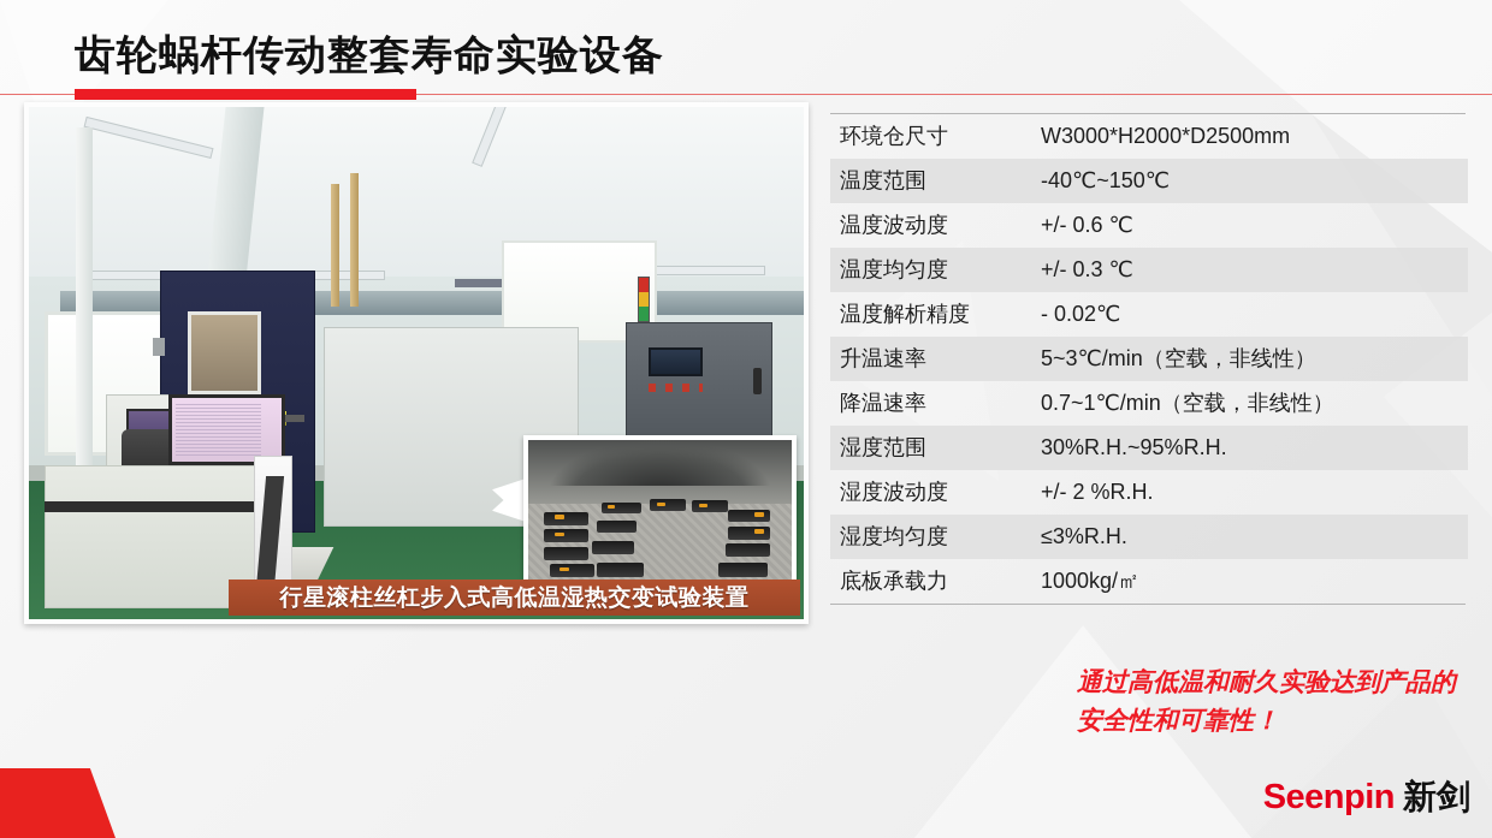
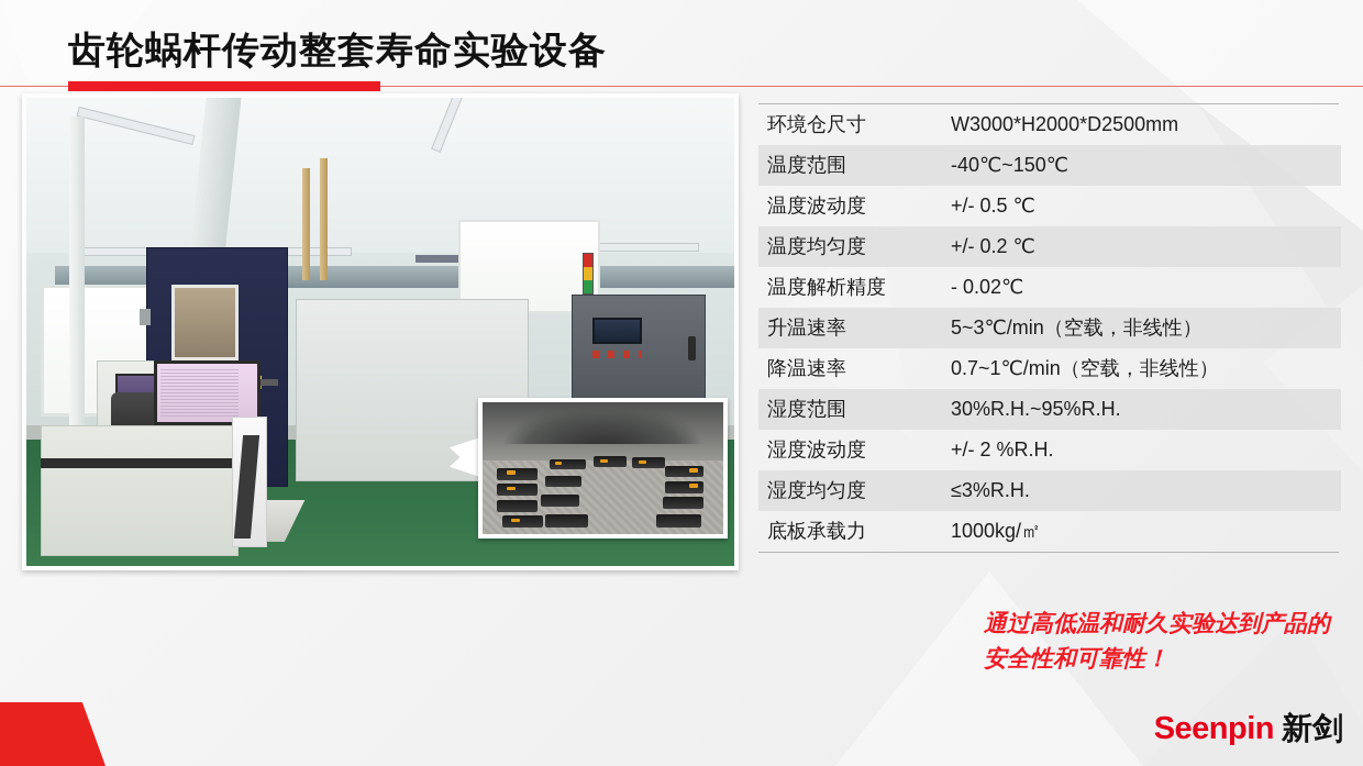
  齿轮蜗杆传动整套寿命实验设备
- 行星滚柱丝杠步入式高低温湿热交变试验装置
  环境仓尺寸
  W3000*H2000*D2500mm
  温度范围
  -40℃~150℃
  温度波动度
- +/- 0.6 ℃
+ +/- 0.5 ℃
  温度均匀度
- +/- 0.3 ℃
+ +/- 0.2 ℃
  温度解析精度
  - 0.02℃
  升温速率
  5~3℃/min（空载，非线性）
  降温速率
  0.7~1℃/min（空载，非线性）
  湿度范围
  30%R.H.~95%R.H.
  湿度波动度
  +/- 2 %R.H.
  湿度均匀度
  ≤3%R.H.
  底板承载力
  1000kg/㎡
  通过高低温和耐久实验达到产品的
  安全性和可靠性！
  Seenpin
  新剑
